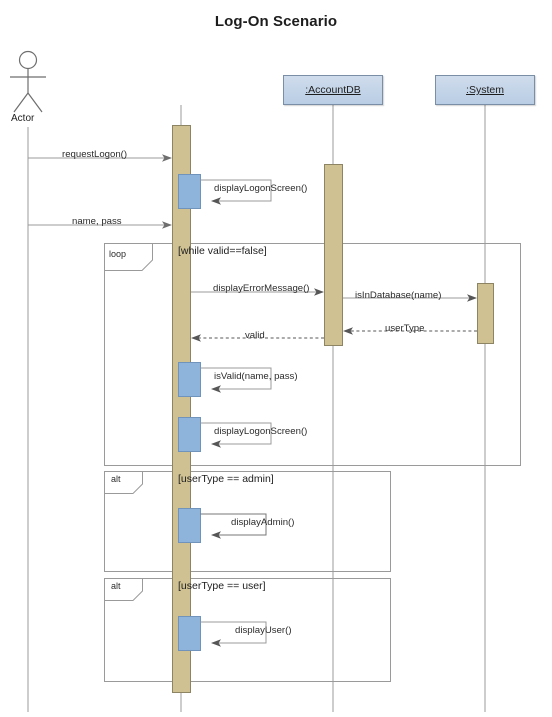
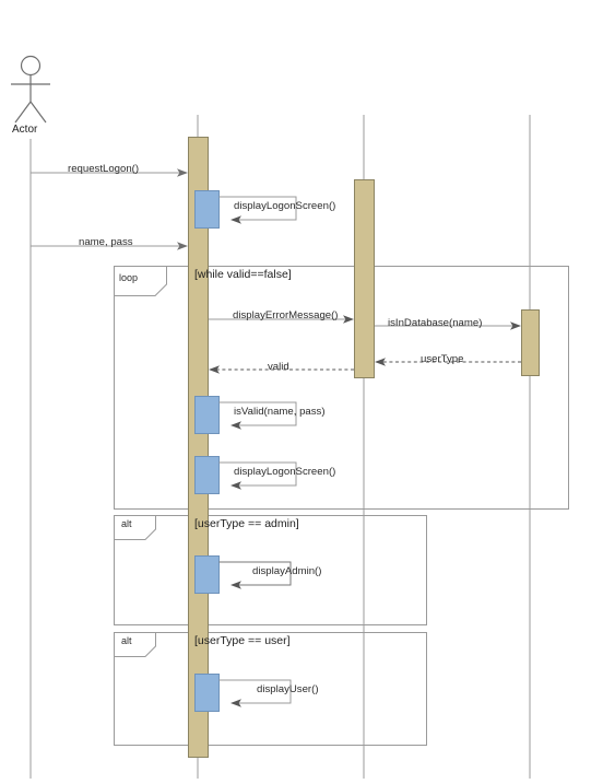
- Log-On Scenario
- :AccountDB
- :System
  Actor
  requestLogon()
  displayLogonScreen()
  name, pass
  displayErrorMessage()
  isInDatabase(name)
  userType
  valid
  isValid(name, pass)
  displayLogonScreen()
  displayAdmin()
  displayUser()
  loop
  [while valid==false]
  alt
  [userType == admin]
  alt
  [userType == user]
